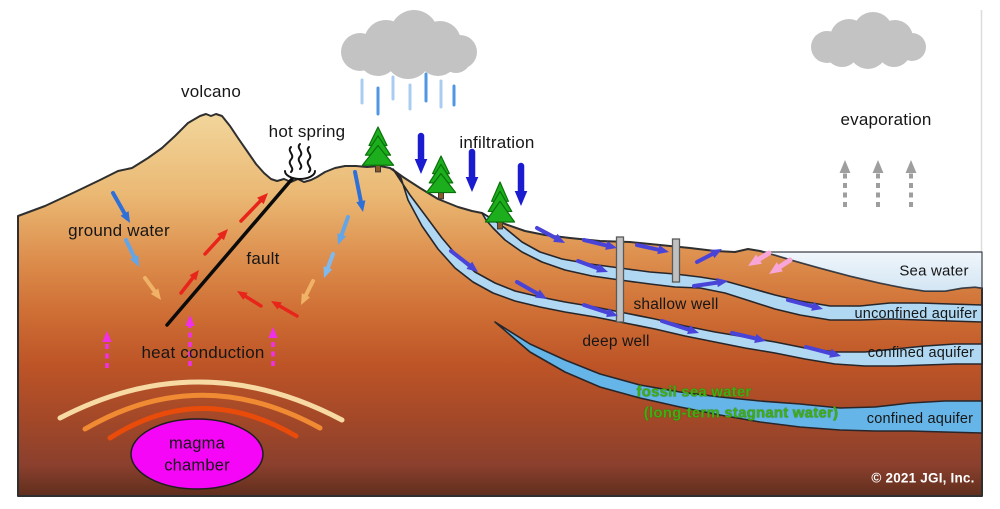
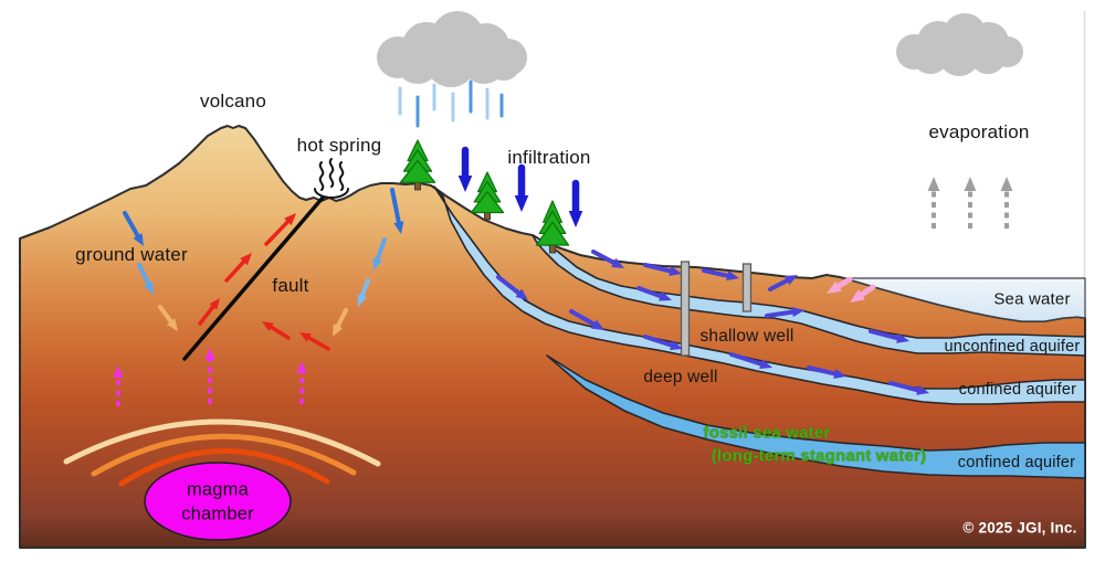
  volcano
  hot spring
  ground water
  fault
- heat conduction
  magma
  chamber
  infiltration
  shallow well
  deep well
  evaporation
  Sea water
  unconfined aquifer
  confined aquifer
  confined aquifer
  fossil sea water
  (long-term stagnant water)
- © 2021 JGI, Inc.
+ © 2025 JGI, Inc.
